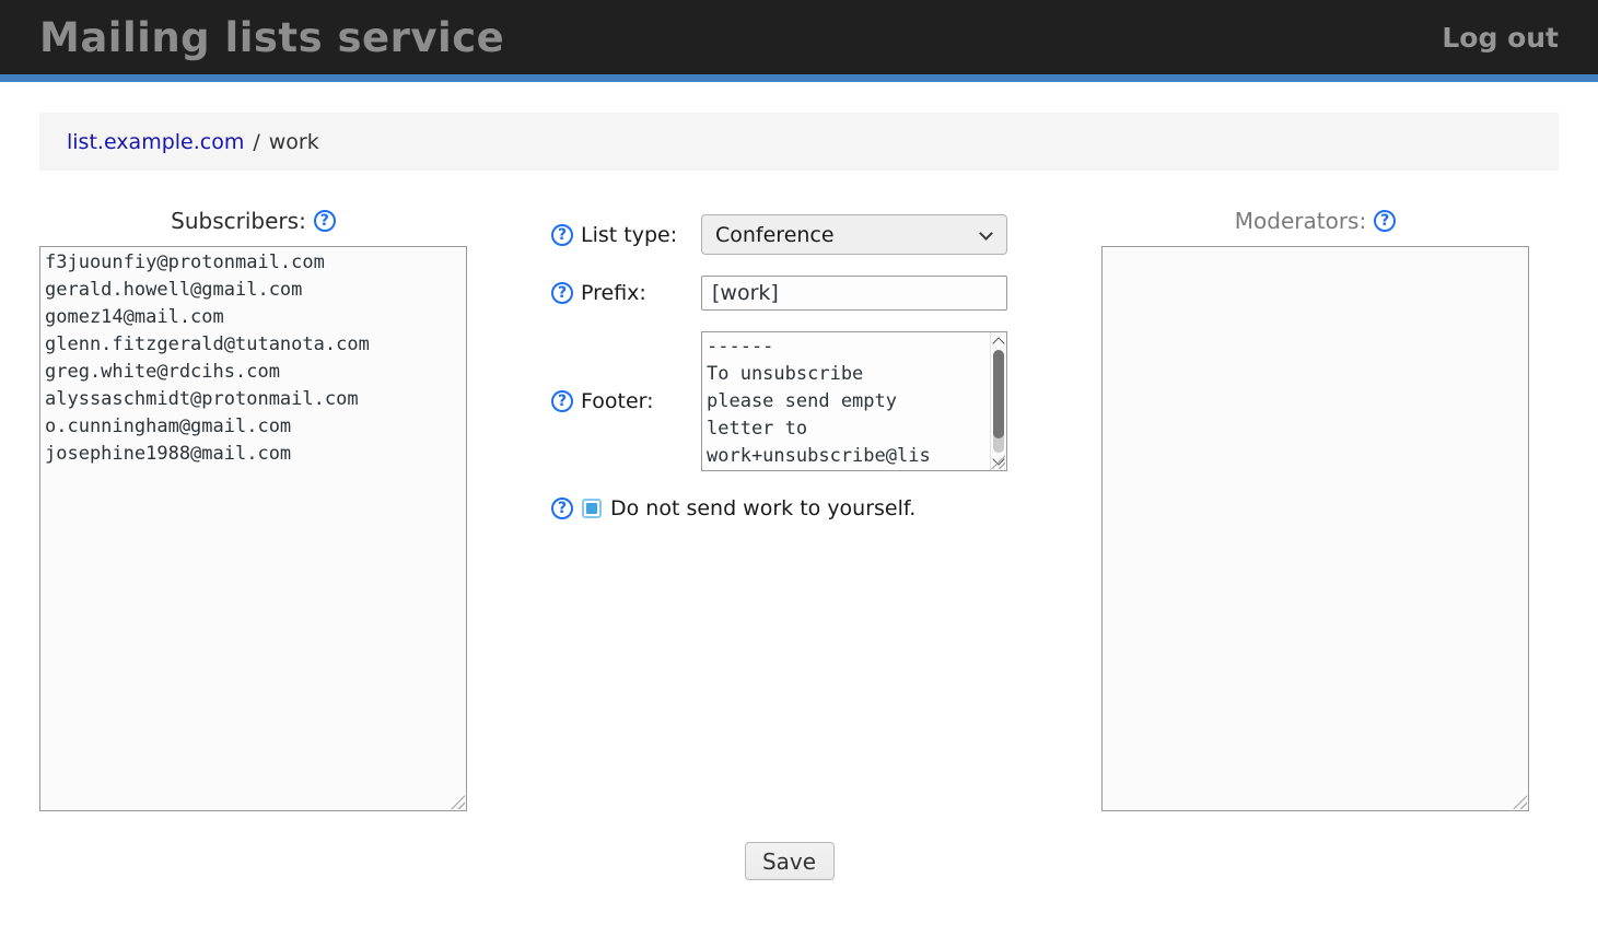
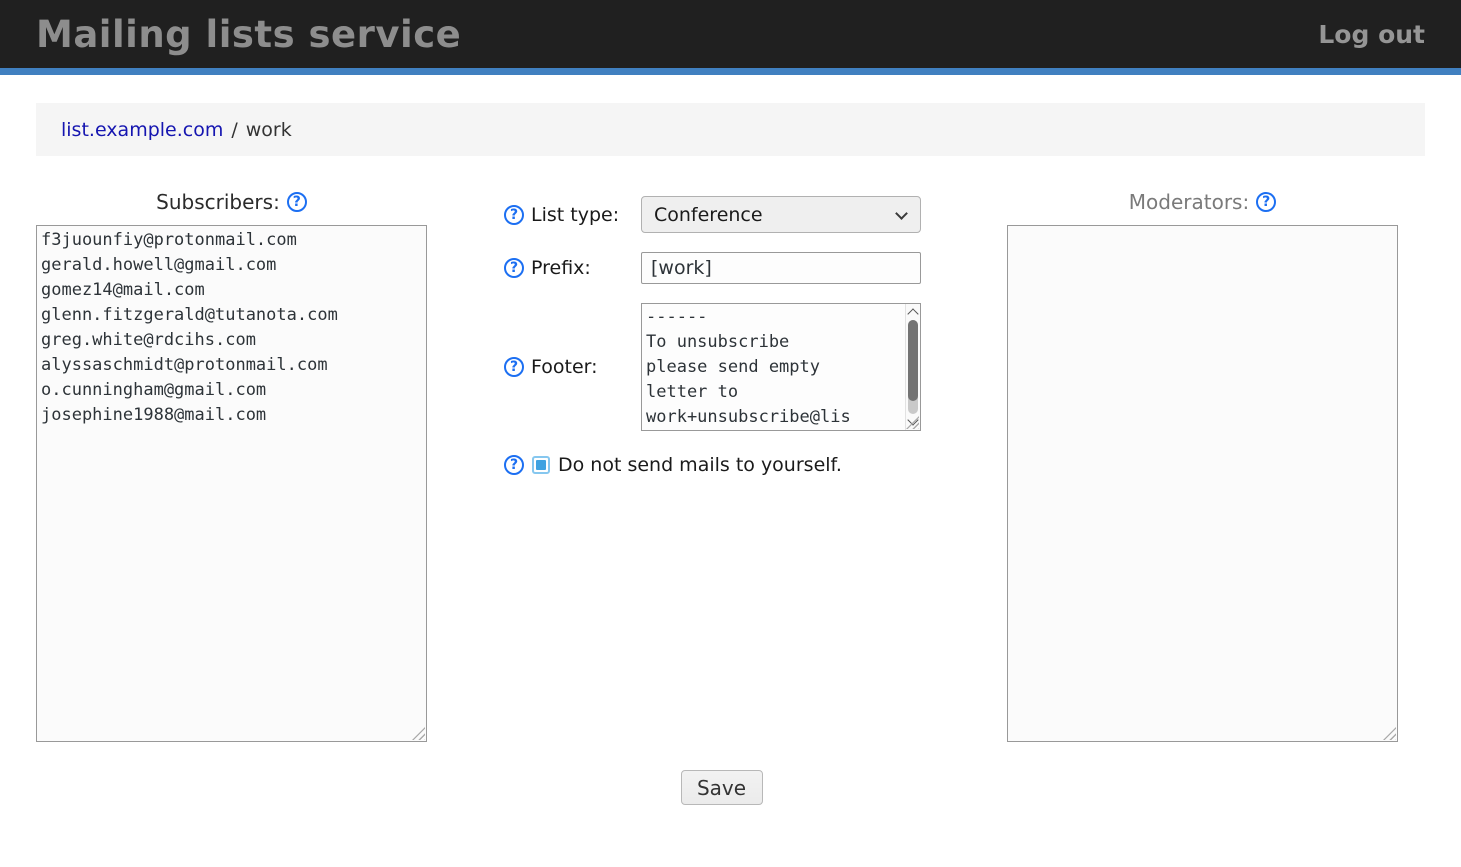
  Mailing lists service
  Log out
  list.example.com
  /
  work
  Subscribers:
  ?
  f3juounfiy@protonmail.com
  gerald.howell@gmail.com
  gomez14@mail.com
  glenn.fitzgerald@tutanota.com
  greg.white@rdcihs.com
  alyssaschmidt@protonmail.com
  o.cunningham@gmail.com
  josephine1988@mail.com
  ?
  List type:
  Conference
  ?
  Prefix:
  [work]
  ?
  Footer:
  ------
  To unsubscribe
  please send empty
  letter to
  work+unsubscribe@lis
  ?
- Do not send work to yourself.
+ Do not send mails to yourself.
  Moderators:
  ?
  Save
